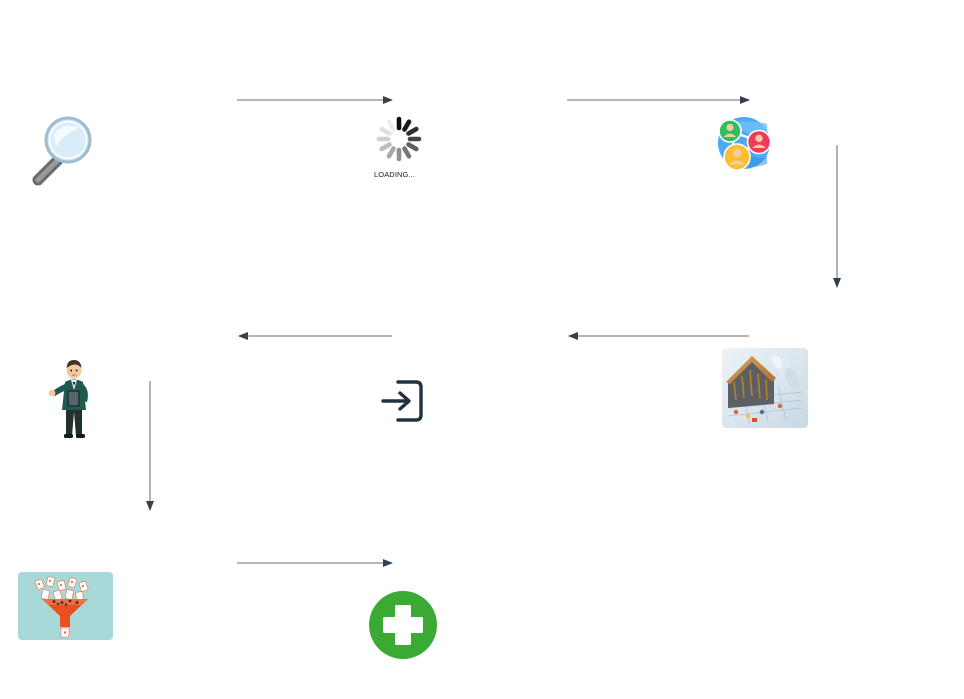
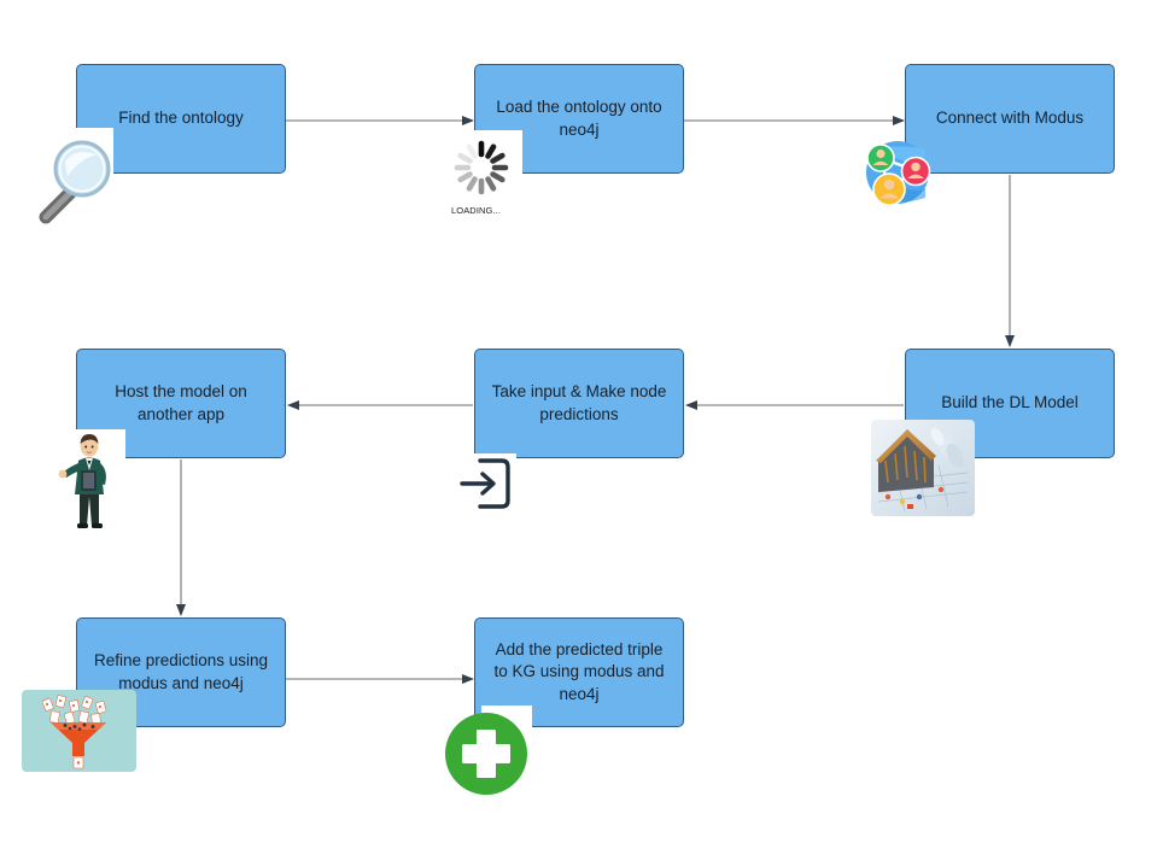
+ Find the ontology
+ Load the ontology onto neo4j
+ Connect with Modus
+ Build the DL Model
+ Take input & Make node predictions
+ Host the model on another app
+ Refine predictions using modus and neo4j
+ Add the predicted triple to KG using modus and neo4j
  LOADING...
